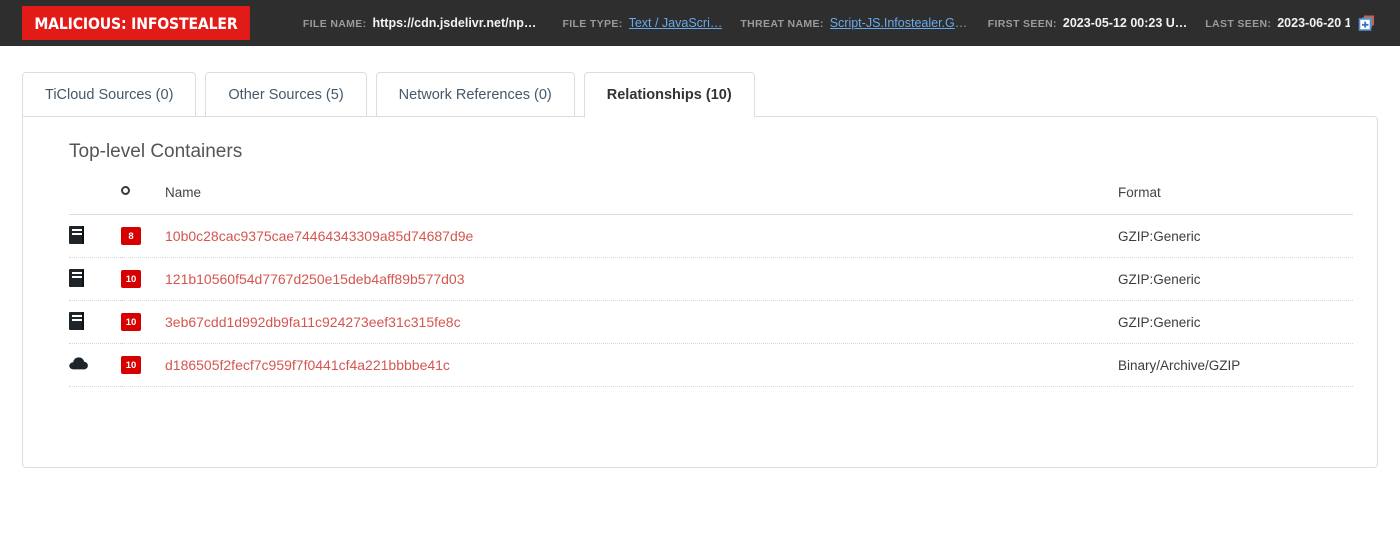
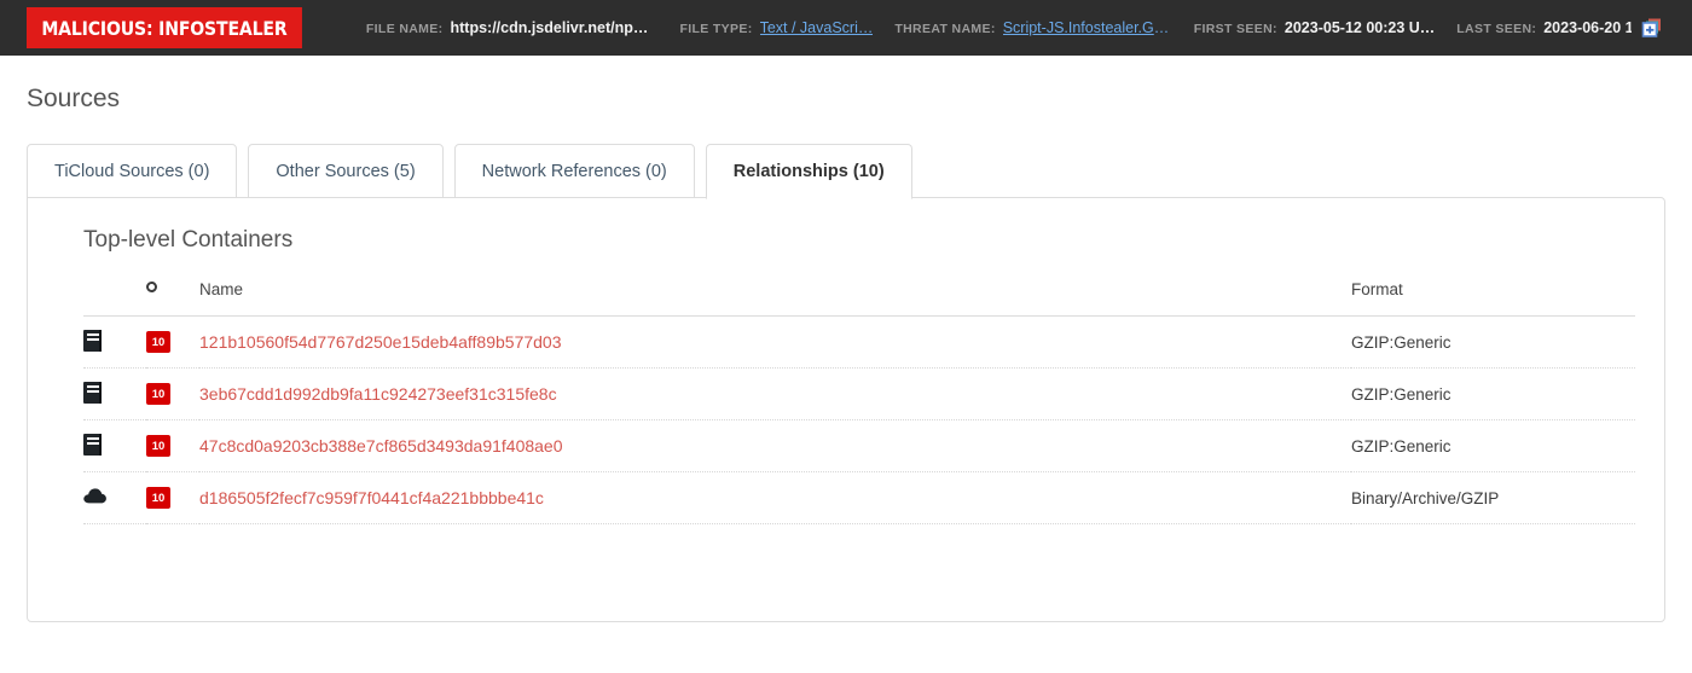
  MALICIOUS: INFOSTEALER
  FILE NAME:
  FILE TYPE:
  Text / JavaScri…
  THREAT NAME:
  Script-JS.Infostealer.Gen
  FIRST SEEN:
  2023-05-12 00:23 U…
  LAST SEEN:
+ Sources
  TiCloud Sources (0)
  Other Sources (5)
  Network References (0)
  Relationships (10)
  Top-level Containers
  		Name	Format
- 	8	10b0c28cac9375cae74464343309a85d74687d9e	GZIP:Generic
  	10	121b10560f54d7767d250e15deb4aff89b577d03	GZIP:Generic
  	10	3eb67cdd1d992db9fa11c924273eef31c315fe8c	GZIP:Generic
+ 	10	47c8cd0a9203cb388e7cf865d3493da91f408ae0	GZIP:Generic
  	10	d186505f2fecf7c959f7f0441cf4a221bbbbe41c	Binary/Archive/GZIP
